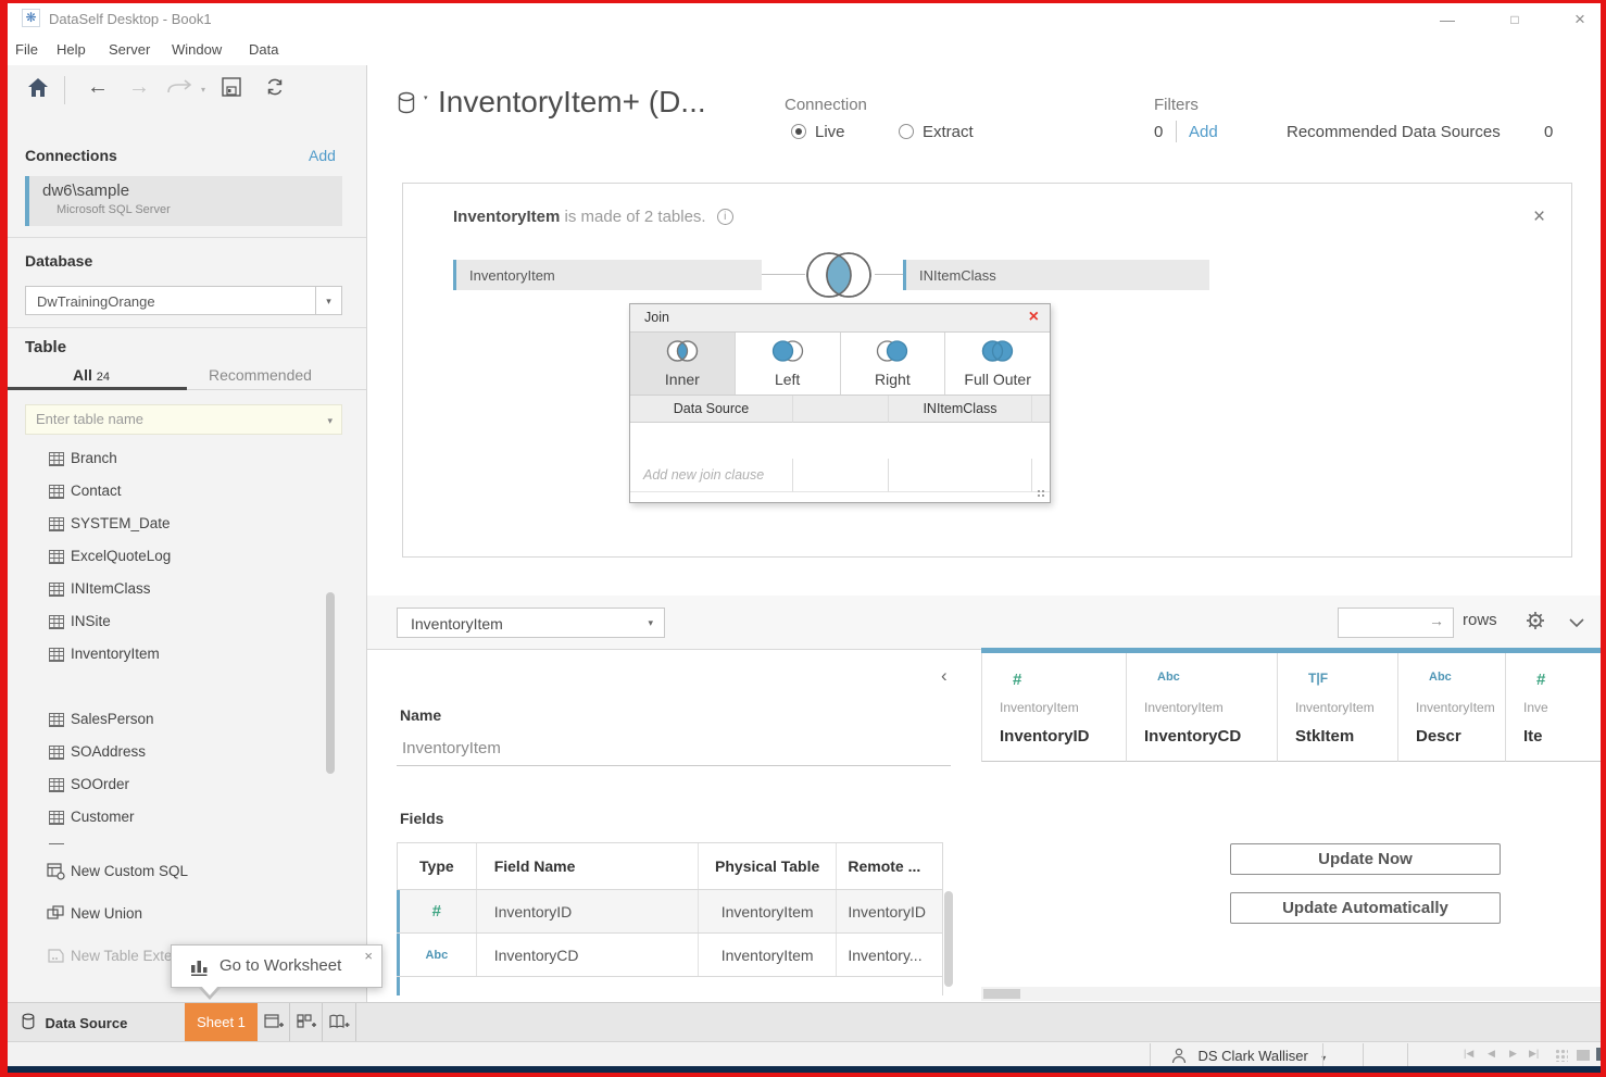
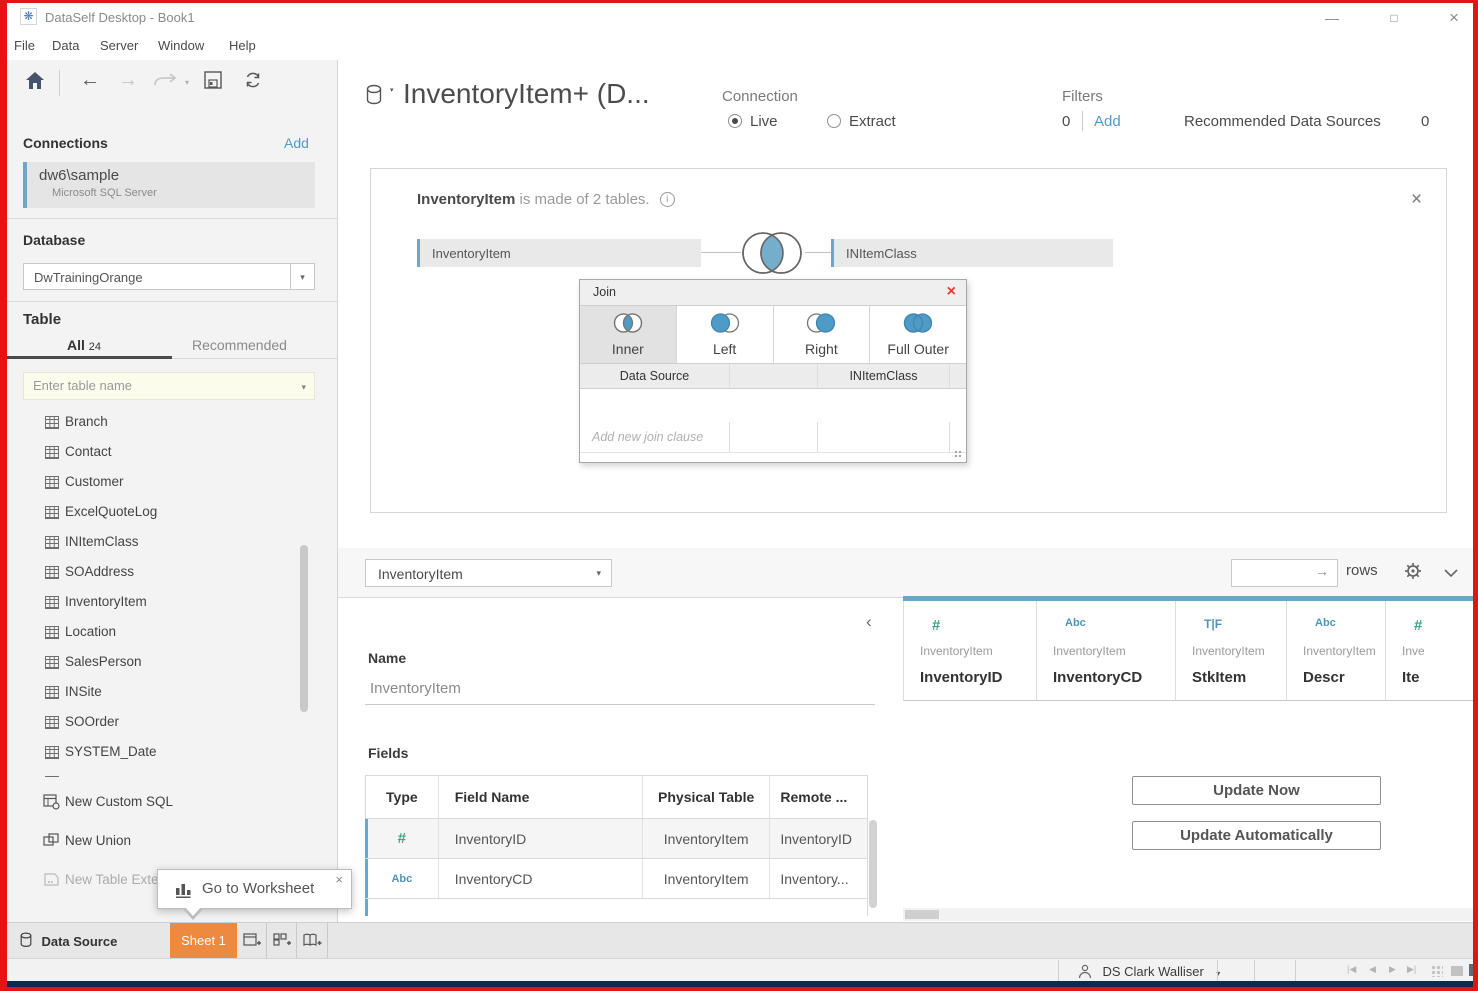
  ❋
  DataSelf Desktop - Book1
  —
  □
  ×
  File
- Help
+ Data
  Server
  Window
- Data
+ Help
  ←
  →
  ▾
  Connections
  Add
  dw6\sample
  Microsoft SQL Server
  Database
  DwTrainingOrange
  ▾
  Table
  All 24
  Recommended
  Enter table name
  ▾
  Branch
  Contact
- SYSTEM_Date
+ Customer
  ExcelQuoteLog
  INItemClass
- INSite
+ SOAddress
  InventoryItem
+ Location
  SalesPerson
- SOAddress
+ INSite
  SOOrder
- Customer
+ SYSTEM_Date
  New Custom SQL
  New Union
  New Table Exte
  InventoryItem+ (D...
  Connection
  Live
  Extract
  Filters
  0
  Add
  Recommended Data Sources
  0
  InventoryItem is made of 2 tables. i
  ×
  InventoryItem
  INItemClass
  Join
  ×
  Inner
  Left
  Right
  Full Outer
  Data Source
  INItemClass
  Add new join clause
  InventoryItem
  ▾
  →
  rows
  ‹
  Name
  InventoryItem
  Fields
  Type
  Field Name
  Physical Table
  Remote ...
  #
  InventoryID
  InventoryItem
  InventoryID
  Abc
  InventoryCD
  InventoryItem
  Inventory...
  #
  InventoryItem
  InventoryID
  Abc
  InventoryItem
  InventoryCD
  T|F
  InventoryItem
  StkItem
  Abc
  InventoryItem
  Descr
  #
  Inve
  Ite
  Update Now
  Update Automatically
  Go to Worksheet
  ×
  Data Source
  Sheet 1
  DS Clark Walliser ▾
  |◀
  ◀
  ▶
  ▶|
